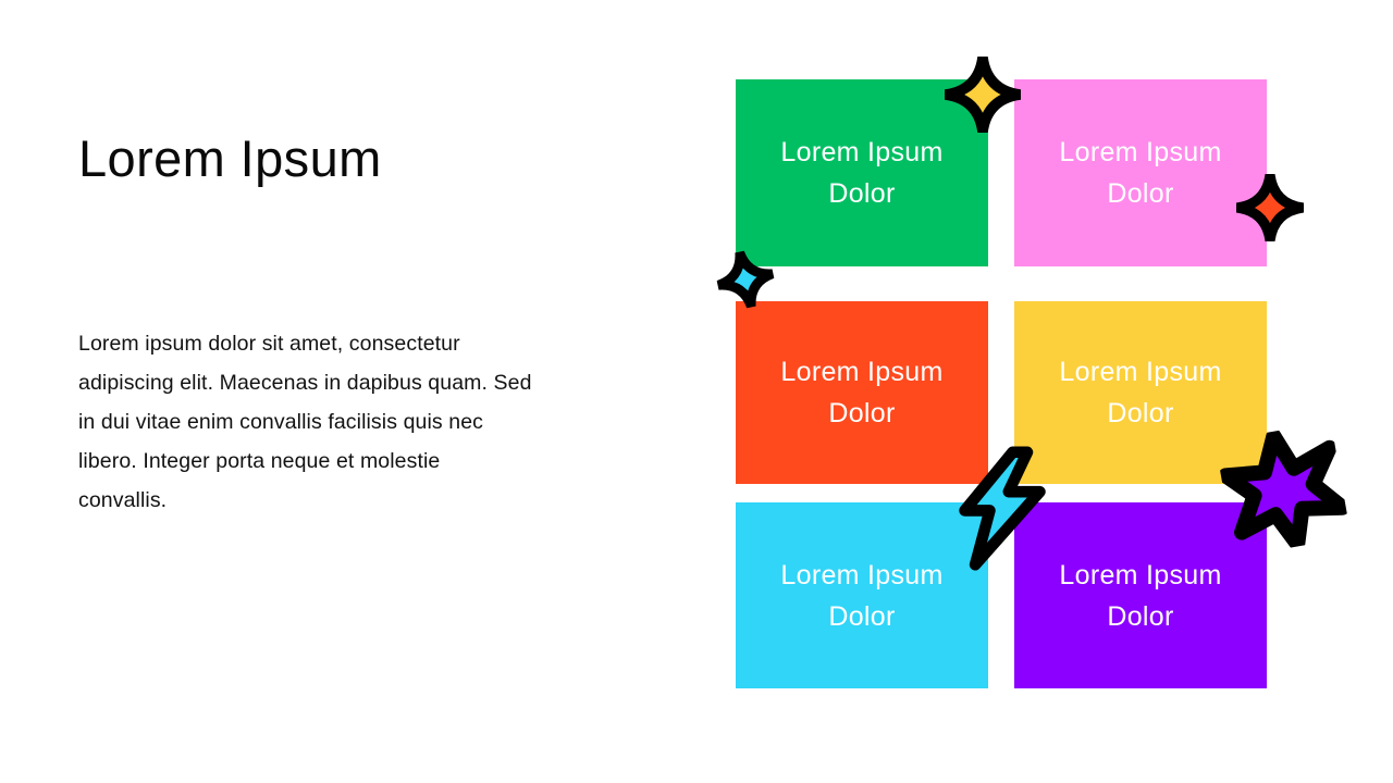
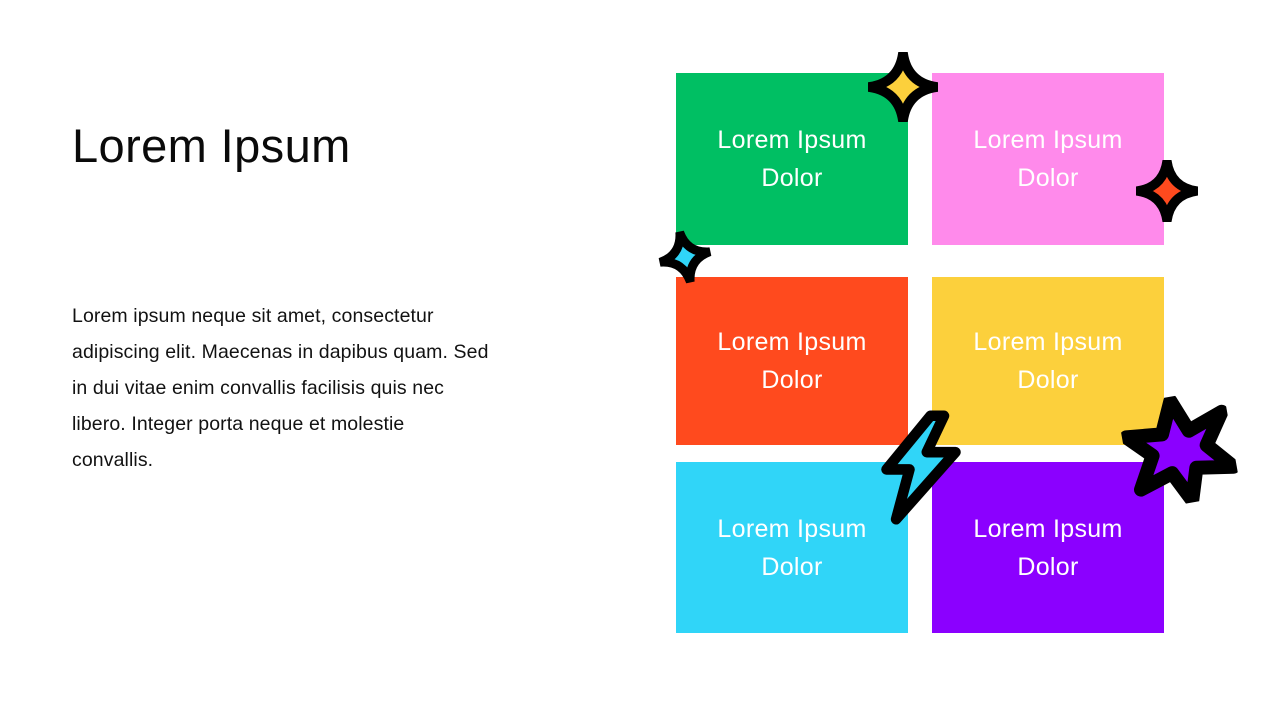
  Lorem Ipsum
- Lorem ipsum dolor sit amet, consectetur adipiscing elit. Maecenas in dapibus quam. Sed in dui vitae enim convallis facilisis quis nec libero. Integer porta neque et molestie convallis.
+ Lorem ipsum neque sit amet, consectetur adipiscing elit. Maecenas in dapibus quam. Sed in dui vitae enim convallis facilisis quis nec libero. Integer porta neque et molestie convallis.
  Lorem Ipsum
  Dolor
  Lorem Ipsum
  Dolor
  Lorem Ipsum
  Dolor
  Lorem Ipsum
  Dolor
  Lorem Ipsum
  Dolor
  Lorem Ipsum
  Dolor
